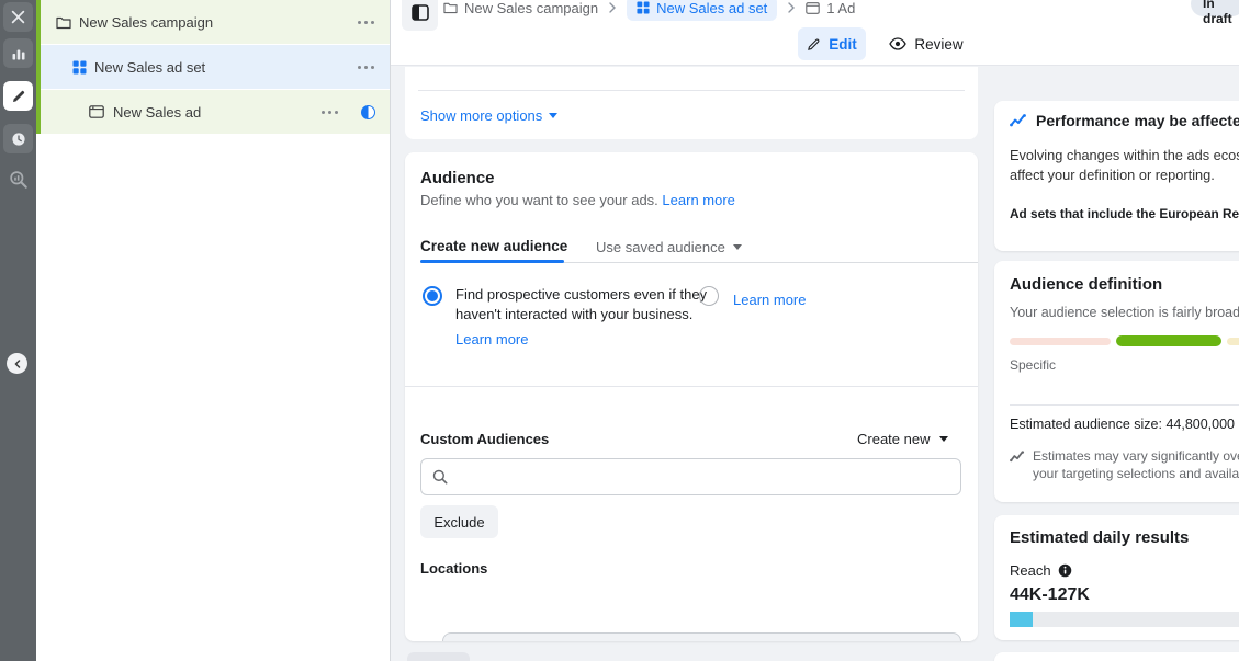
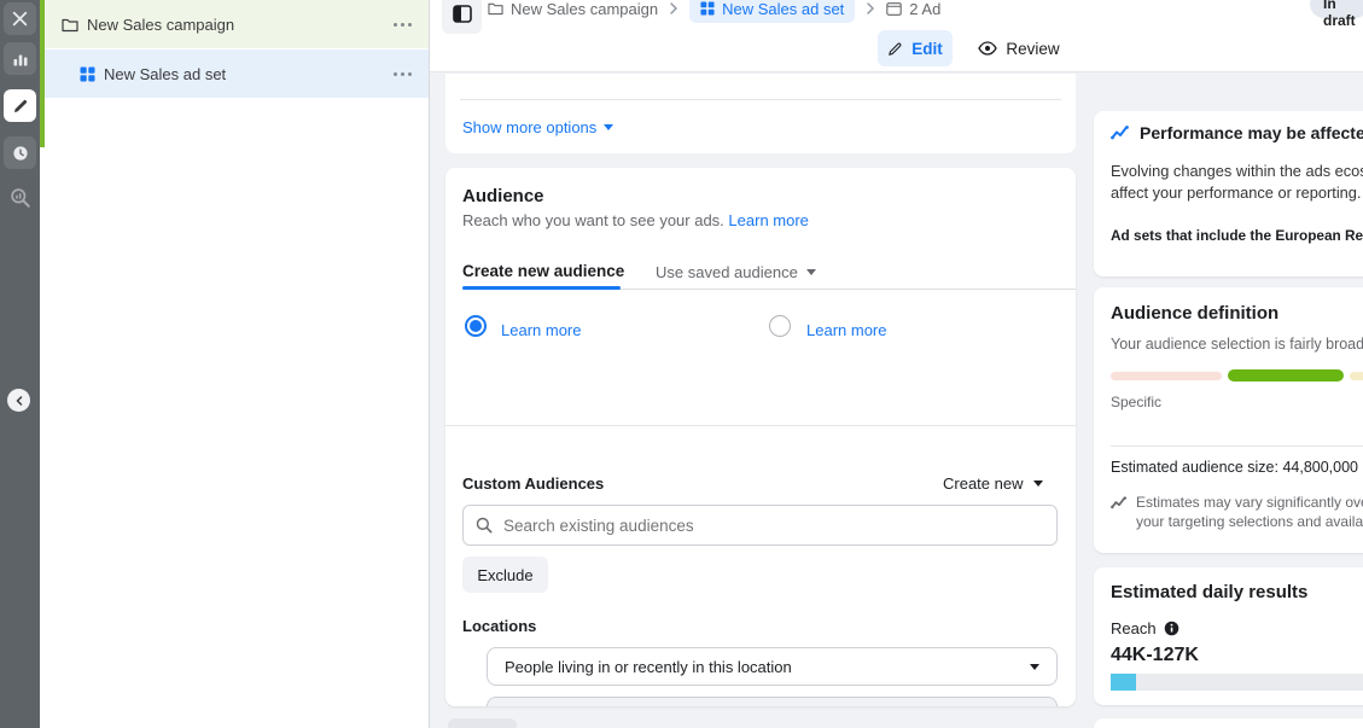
  New Sales campaign
  New Sales ad set
- New Sales ad
  New Sales campaign
  New Sales ad set
- 1 Ad
+ 2 Ad
  In draft
  Edit
  Review
  Show more options
  Audience
- Define who you want to see your ads. Learn more
+ Reach who you want to see your ads. Learn more
  Create new audience
  Use saved audience
- Find prospective customers even if they haven't interacted with your business.
  Learn more
  Learn more
  Custom Audiences
  Create new
+ Search existing audiences
  Exclude
  Locations
+ People living in or recently in this location
  Performance may be affecte
  Evolving changes within the ads eco
- affect your definition or reporting.
+ affect your performance or reporting.
  Ad sets that include the European Re
  Audience definition
  Your audience selection is fairly broad
  Specific
  Estimated audience size: 44,800,000
  Estimates may vary significantly ov
  your targeting selections and availa
  Estimated daily results
  Reach
  44K-127K
